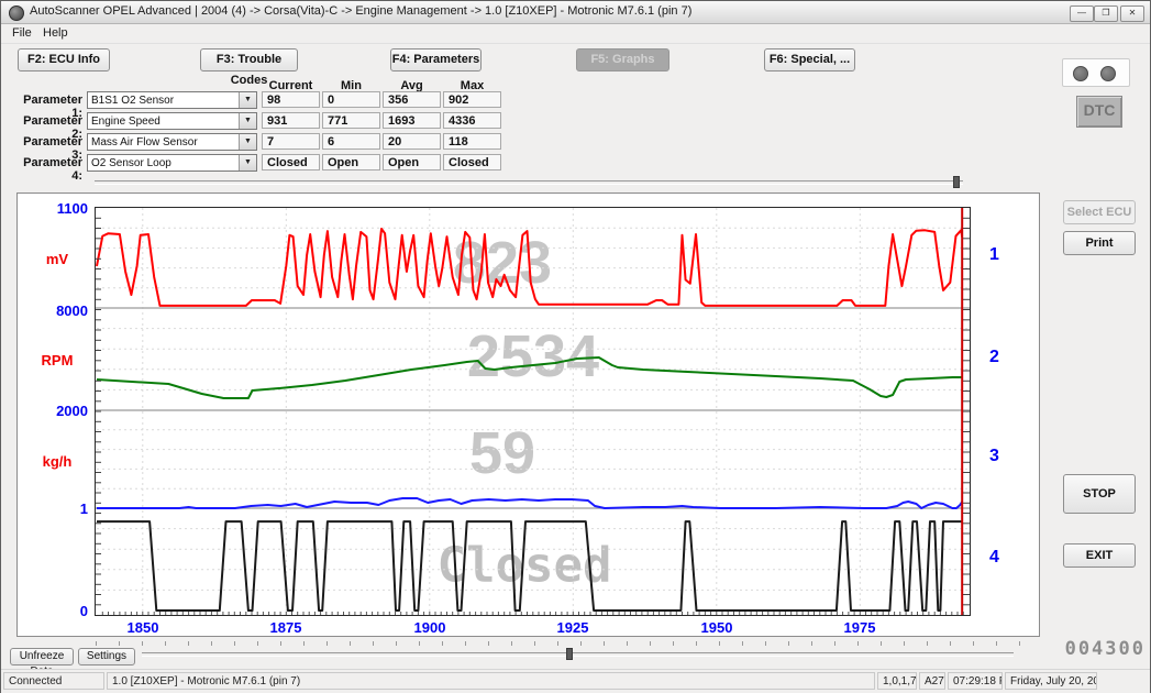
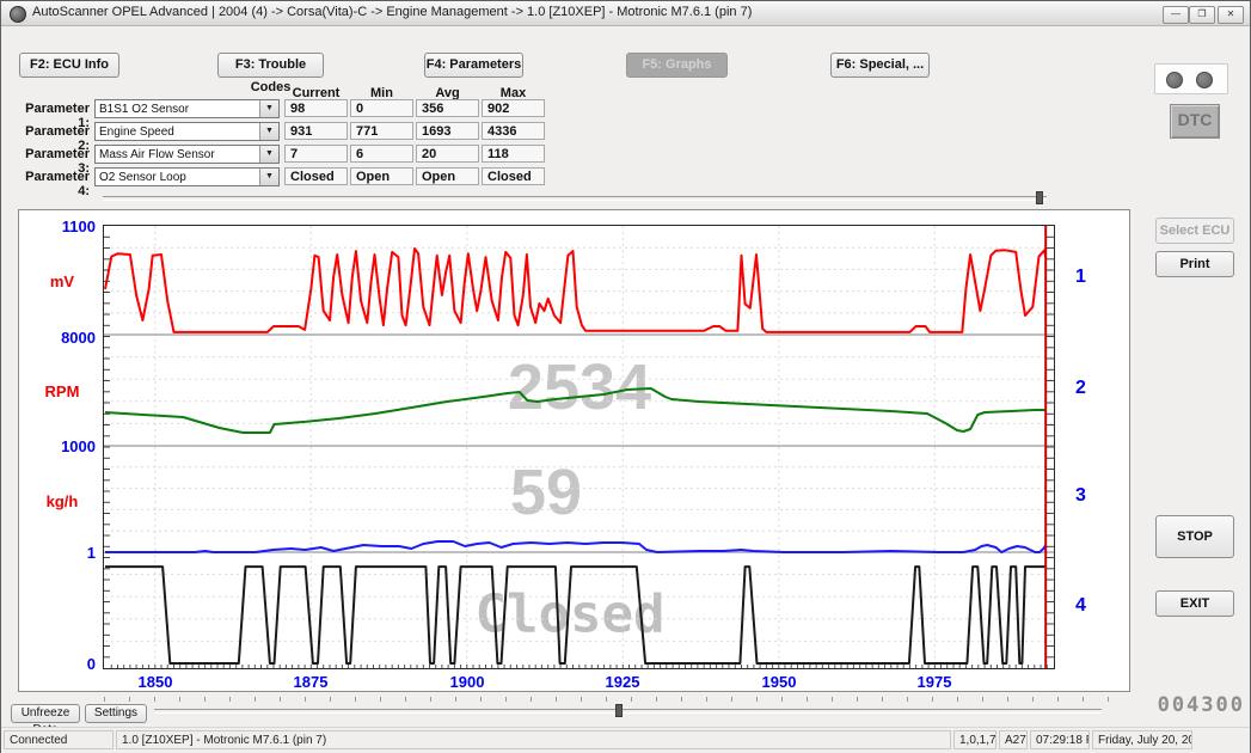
  AutoScanner OPEL Advanced | 2004 (4) -> Corsa(Vita)-C -> Engine Management -> 1.0 [Z10XEP] - Motronic M7.6.1 (pin 7)
  —
  ❐
  ✕
- File
- Help
  F2: ECU Info
  F3: Trouble Codes
  F4: Parameters
  F5: Graphs
  F6: Special, ...
  Current
  Min
  Avg
  Max
  Parameter 1:
  B1S1 O2 Sensor
  98
  0
  356
  902
  Parameter 2:
  Engine Speed
  931
  771
  1693
  4336
  Parameter 3:
  Mass Air Flow Sensor
  7
  6
  20
  118
  Parameter 4:
  O2 Sensor Loop
  Closed
  Open
  Open
  Closed
  1100
  8000
- 2000
+ 1000
  1
  0
  mV
  RPM
  kg/h
  1
  2
  3
  4
- 823
  2534
  59
  Closed
  1850
  1875
  1900
  1925
  1950
  1975
  Settings
  DTC
  Select ECU
  Print
  STOP
  EXIT
  004300
  Connected
  1.0 [Z10XEP] - Motronic M7.6.1 (pin 7)
  1,0,1,7
  A27
  07:29:18
  Friday, July 20, 20
